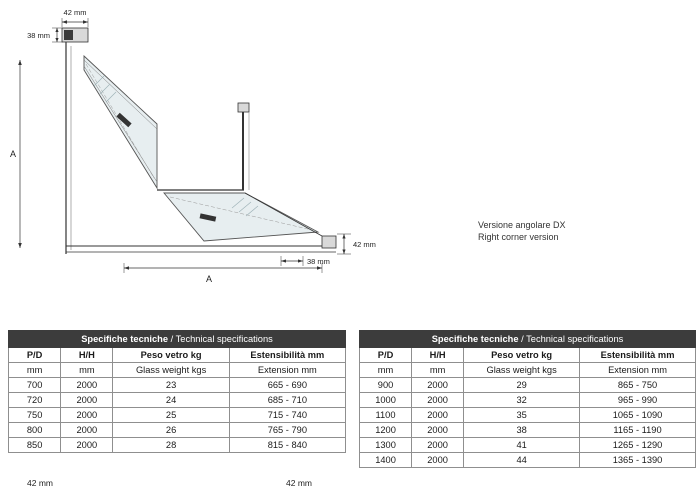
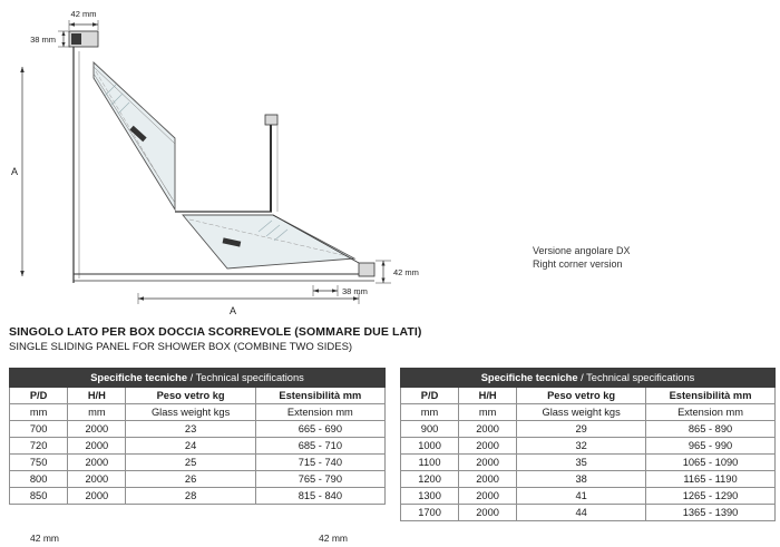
  42 mm
  38 mm
  A
  42 mm
  38 mm
  A
  Versione angolare DX
  Right corner version
+ SINGOLO LATO PER BOX DOCCIA SCORREVOLE (SOMMARE DUE LATI)
+ SINGLE SLIDING PANEL FOR SHOWER BOX (COMBINE TWO SIDES)
  Specifiche tecniche / Technical specifications
  P/D	H/H	Peso vetro kg	Estensibilità mm
  mm	mm	Glass weight kgs	Extension mm
  700	2000	23	665 - 690
  720	2000	24	685 - 710
  750	2000	25	715 - 740
  800	2000	26	765 - 790
  850	2000	28	815 - 840
  Specifiche tecniche / Technical specifications
  P/D	H/H	Peso vetro kg	Estensibilità mm
  mm	mm	Glass weight kgs	Extension mm
- 900	2000	29	865 - 750
+ 900	2000	29	865 - 890
  1000	2000	32	965 - 990
  1100	2000	35	1065 - 1090
  1200	2000	38	1165 - 1190
  1300	2000	41	1265 - 1290
- 1400	2000	44	1365 - 1390
+ 1700	2000	44	1365 - 1390
  42 mm
  42 mm
